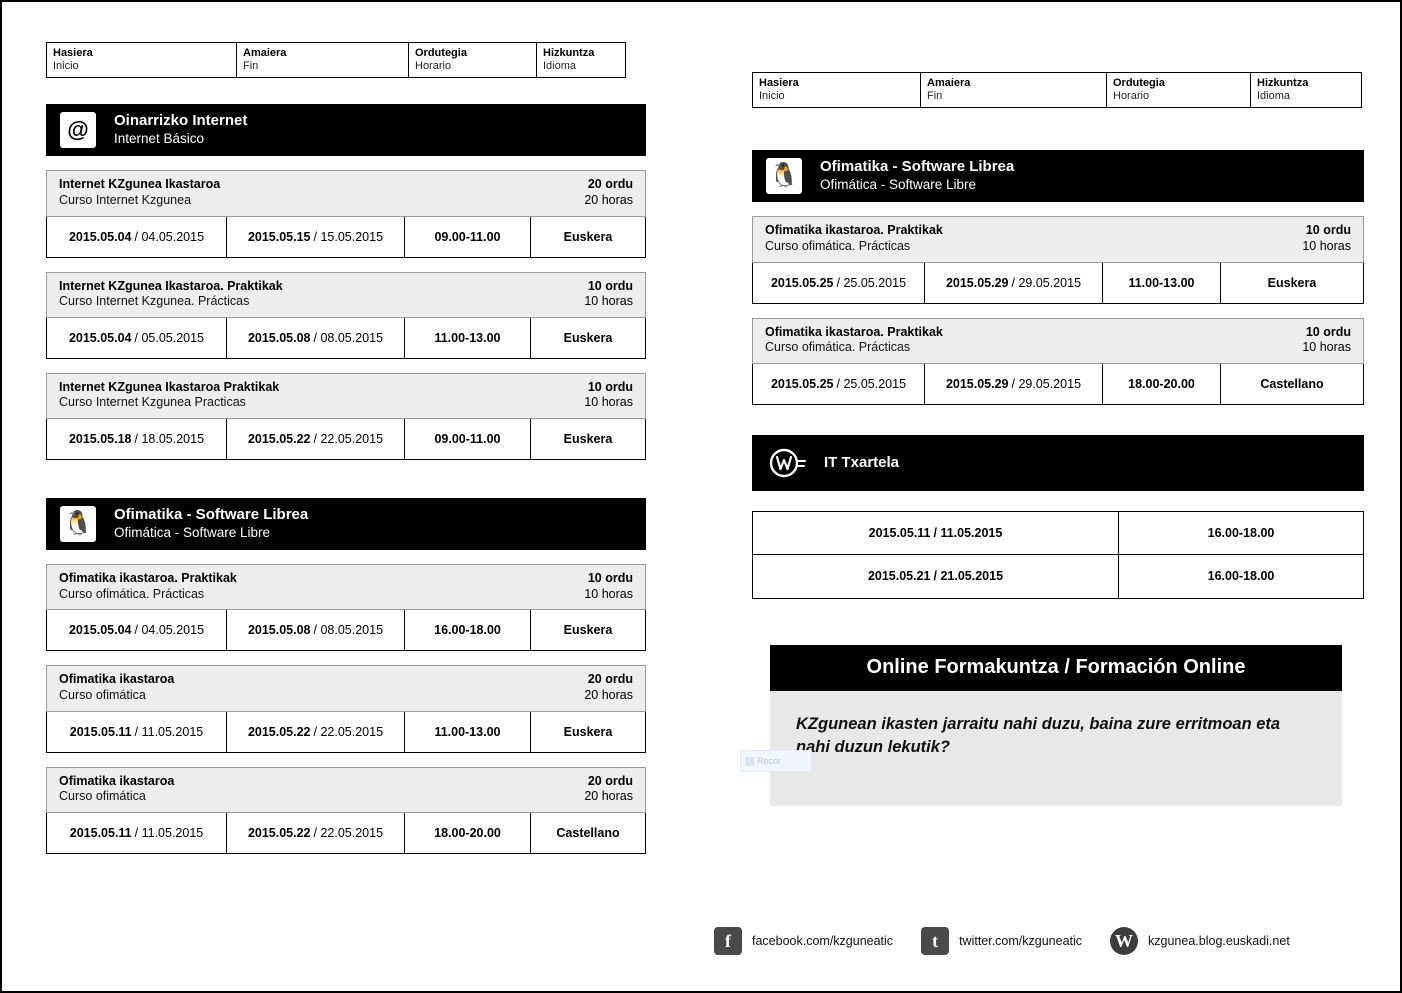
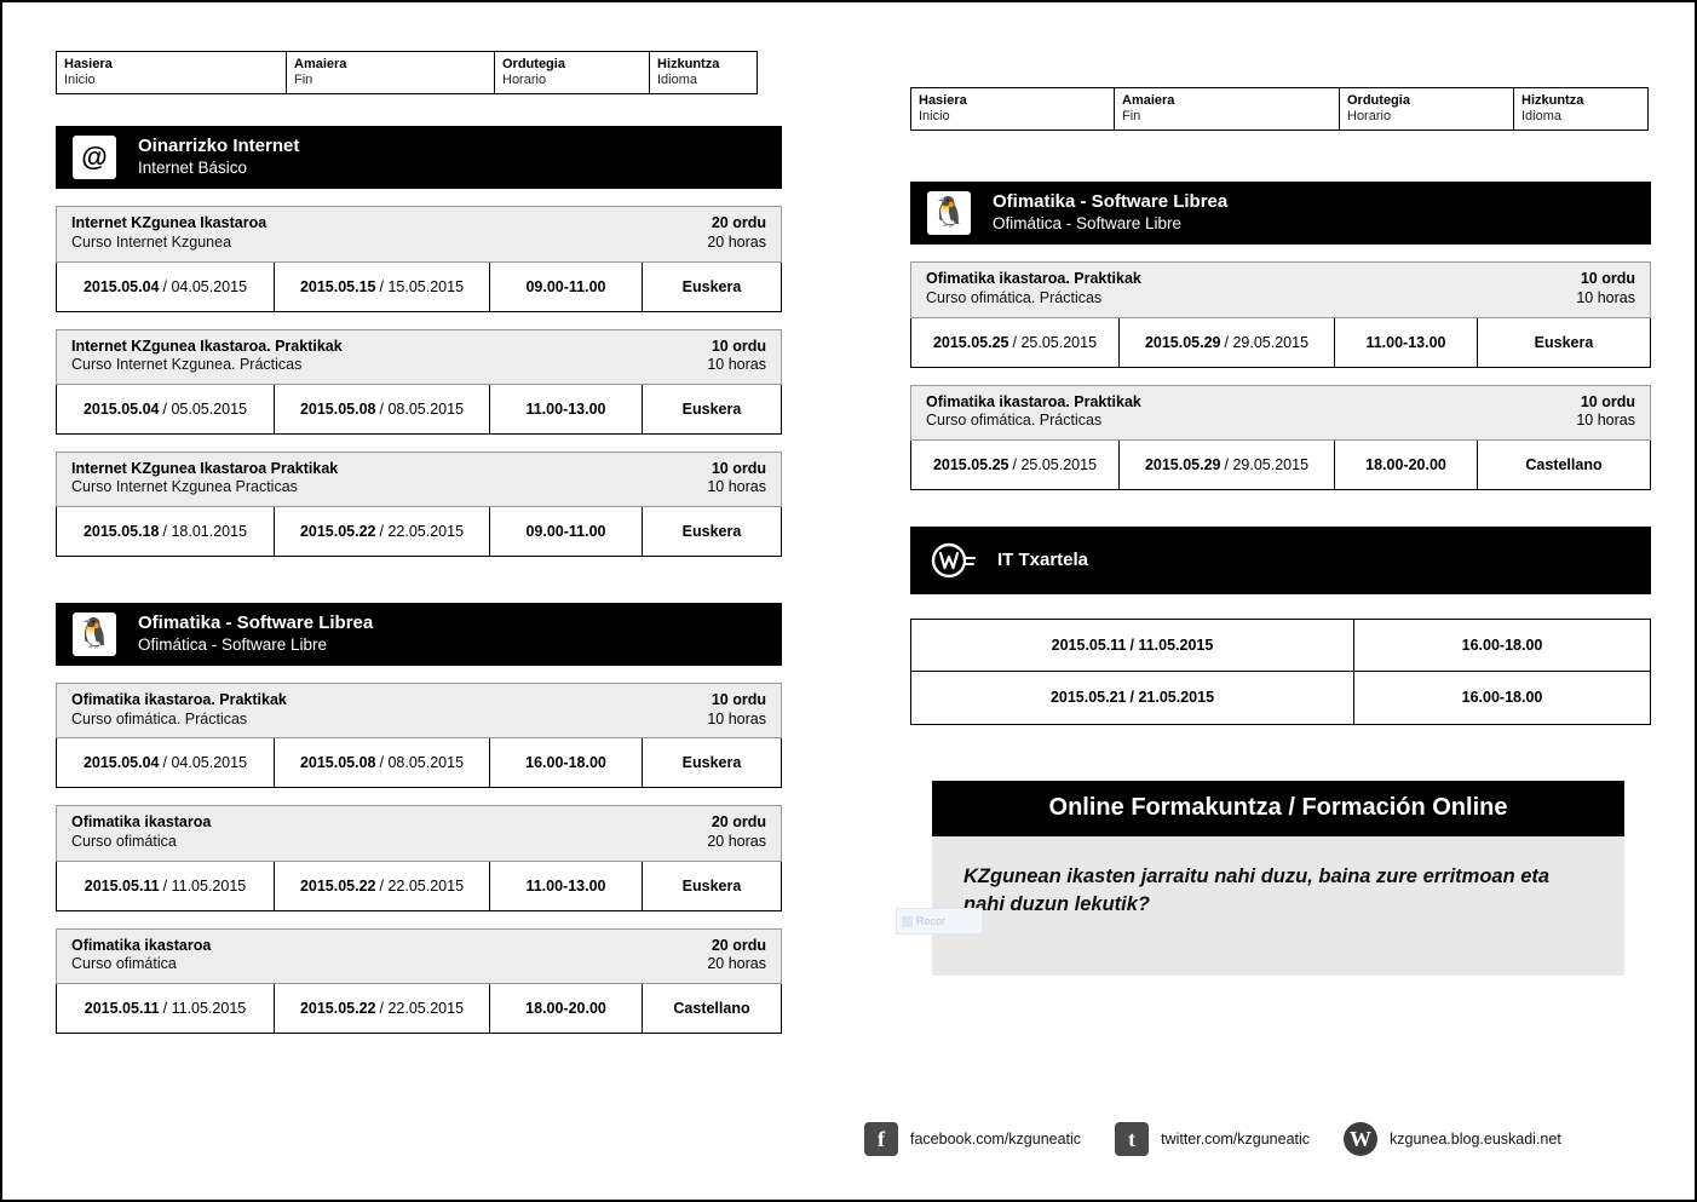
  Hasiera
  Inicio
  Amaiera
  Fin
  Ordutegia
  Horario
  Hizkuntza
  Idioma
  @
  Oinarrizko Internet
  Internet Básico
  Internet KZgunea Ikastaroa
  Curso Internet Kzgunea
  20 ordu
  20 horas
  2015.05.04
  / 04.05.2015
  2015.05.15
  / 15.05.2015
  09.00-11.00
  Euskera
  Internet KZgunea Ikastaroa. Praktikak
  Curso Internet Kzgunea. Prácticas
  10 ordu
  10 horas
  2015.05.04
  / 05.05.2015
  2015.05.08
  / 08.05.2015
  11.00-13.00
  Euskera
  Internet KZgunea Ikastaroa Praktikak
  Curso Internet Kzgunea Practicas
  10 ordu
  10 horas
  2015.05.18
- / 18.05.2015
+ / 18.01.2015
  2015.05.22
  / 22.05.2015
  09.00-11.00
  Euskera
  🐧
  Ofimatika - Software Librea
  Ofimática - Software Libre
  Ofimatika ikastaroa. Praktikak
  Curso ofimática. Prácticas
  10 ordu
  10 horas
  2015.05.04
  / 04.05.2015
  2015.05.08
  / 08.05.2015
  16.00-18.00
  Euskera
  Ofimatika ikastaroa
  Curso ofimática
  20 ordu
  20 horas
  2015.05.11
  / 11.05.2015
  2015.05.22
  / 22.05.2015
  11.00-13.00
  Euskera
  Ofimatika ikastaroa
  Curso ofimática
  20 ordu
  20 horas
  2015.05.11
  / 11.05.2015
  2015.05.22
  / 22.05.2015
  18.00-20.00
  Castellano
  Hasiera
  Inicio
  Amaiera
  Fin
  Ordutegia
  Horario
  Hizkuntza
  Idioma
  🐧
  Ofimatika - Software Librea
  Ofimática - Software Libre
  Ofimatika ikastaroa. Praktikak
  Curso ofimática. Prácticas
  10 ordu
  10 horas
  2015.05.25
  / 25.05.2015
  2015.05.29
  / 29.05.2015
  11.00-13.00
  Euskera
  Ofimatika ikastaroa. Praktikak
  Curso ofimática. Prácticas
  10 ordu
  10 horas
  2015.05.25
  / 25.05.2015
  2015.05.29
  / 29.05.2015
  18.00-20.00
  Castellano
  IT Txartela
  2015.05.11
  / 11.05.2015
  16.00-18.00
  2015.05.21
  / 21.05.2015
  16.00-18.00
  Online Formakuntza / Formación Online
  KZgunean ikasten jarraitu nahi duzu, baina zure erritmoan eta nahi duzun lekutik?
  Recor
  f
  facebook.com/kzguneatic
  t
  twitter.com/kzguneatic
  W
  kzgunea.blog.euskadi.net
